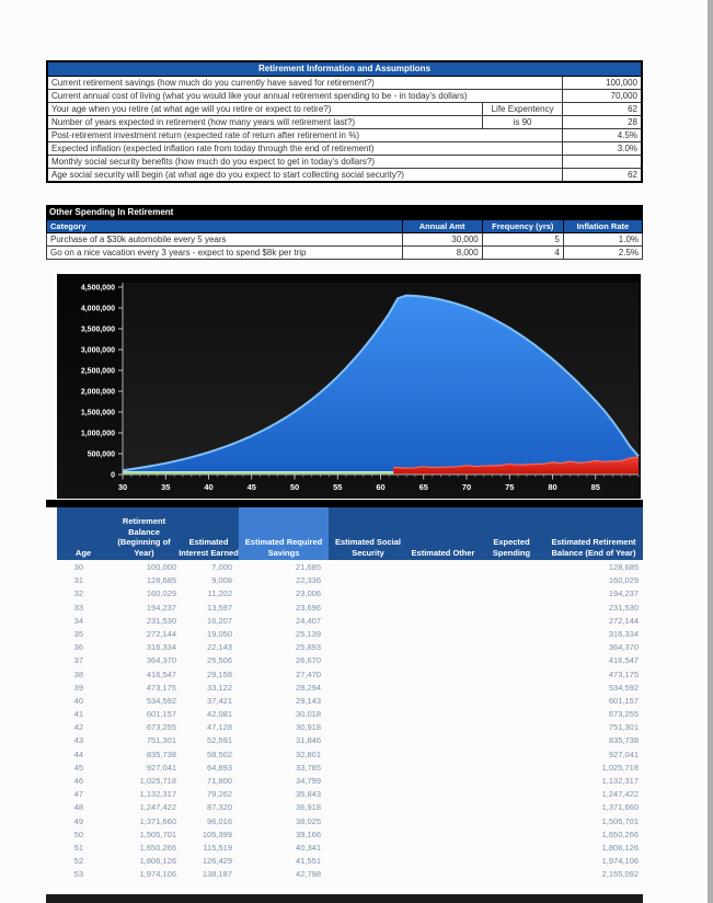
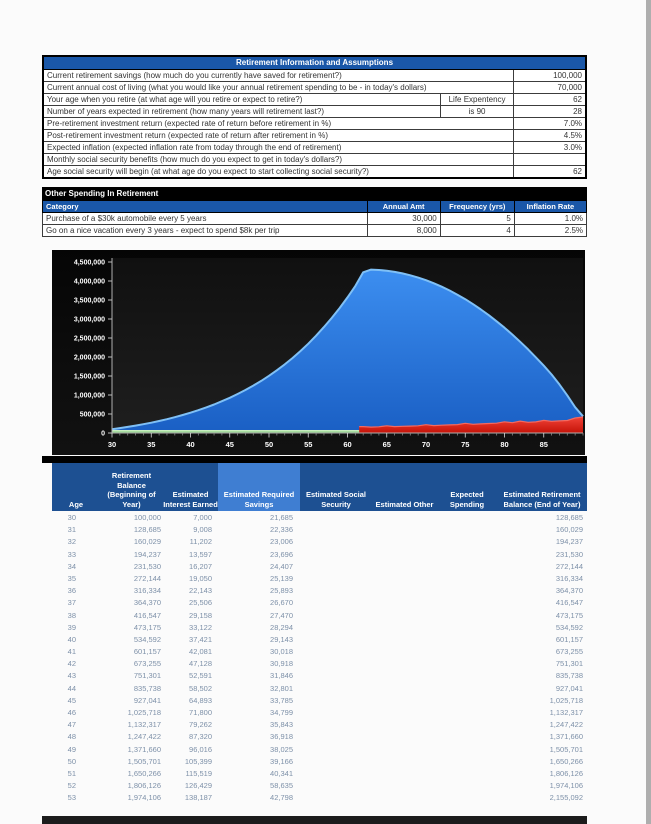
  Retirement Information and Assumptions
  Current retirement savings (how much do you currently have saved for retirement?)	100,000
  Current annual cost of living (what you would like your annual retirement spending to be - in today's dollars)	70,000
  Your age when you retire (at what age will you retire or expect to retire?)	Life Expentency	62
  Number of years expected in retirement (how many years will retirement last?)	is 90	28
+ Pre-retirement investment return (expected rate of return before retirement in %)	7.0%
  Post-retirement investment return (expected rate of return after retirement in %)	4.5%
  Expected inflation (expected inflation rate from today through the end of retirement)	3.0%
  Monthly social security benefits (how much do you expect to get in today's dollars?)
  Age social security will begin (at what age do you expect to start collecting social security?)	62
  Other Spending In Retirement
  Category	Annual Amt	Frequency (yrs)	Inflation Rate
  Purchase of a $30k automobile every 5 years	30,000	5	1.0%
  Go on a nice vacation every 3 years - expect to spend $8k per trip	8,000	4	2.5%
  30
  35
  40
  45
  50
  55
  60
  65
  70
  75
  80
  85
  Age
  Retirement Balance (Beginning of Year)
  Estimated Interest Earned
  Estimated Required Savings
  Estimated Social Security
  Estimated Other
  Expected Spending
  Estimated Retirement Balance (End of Year)
  30
  100,000
  7,000
  21,685
  128,685
  31
  128,685
  9,008
  22,336
  160,029
  32
  160,029
  11,202
  23,006
  194,237
  33
  194,237
  13,597
  23,696
  231,530
  34
  231,530
  16,207
  24,407
  272,144
  35
  272,144
  19,050
  25,139
  316,334
  36
  316,334
  22,143
  25,893
  364,370
  37
  364,370
  25,506
  26,670
  416,547
  38
  416,547
  29,158
  27,470
  473,175
  39
  473,175
  33,122
  28,294
  534,592
  40
  534,592
  37,421
  29,143
  601,157
  41
  601,157
  42,081
  30,018
  673,255
  42
  673,255
  47,128
  30,918
  751,301
  43
  751,301
  52,591
  31,846
  835,738
  44
  835,738
  58,502
  32,801
  927,041
  45
  927,041
  64,893
  33,785
  1,025,718
  46
  1,025,718
  71,800
  34,799
  1,132,317
  47
  1,132,317
  79,262
  35,843
  1,247,422
  48
  1,247,422
  87,320
  36,918
  1,371,660
  49
  1,371,660
  96,016
  38,025
  1,505,701
  50
  1,505,701
  105,399
  39,166
  1,650,266
  51
  1,650,266
  115,519
  40,341
  1,806,126
  52
  1,806,126
  126,429
- 41,551
+ 58,635
  1,974,106
  53
  1,974,106
  138,187
  42,798
  2,155,092
